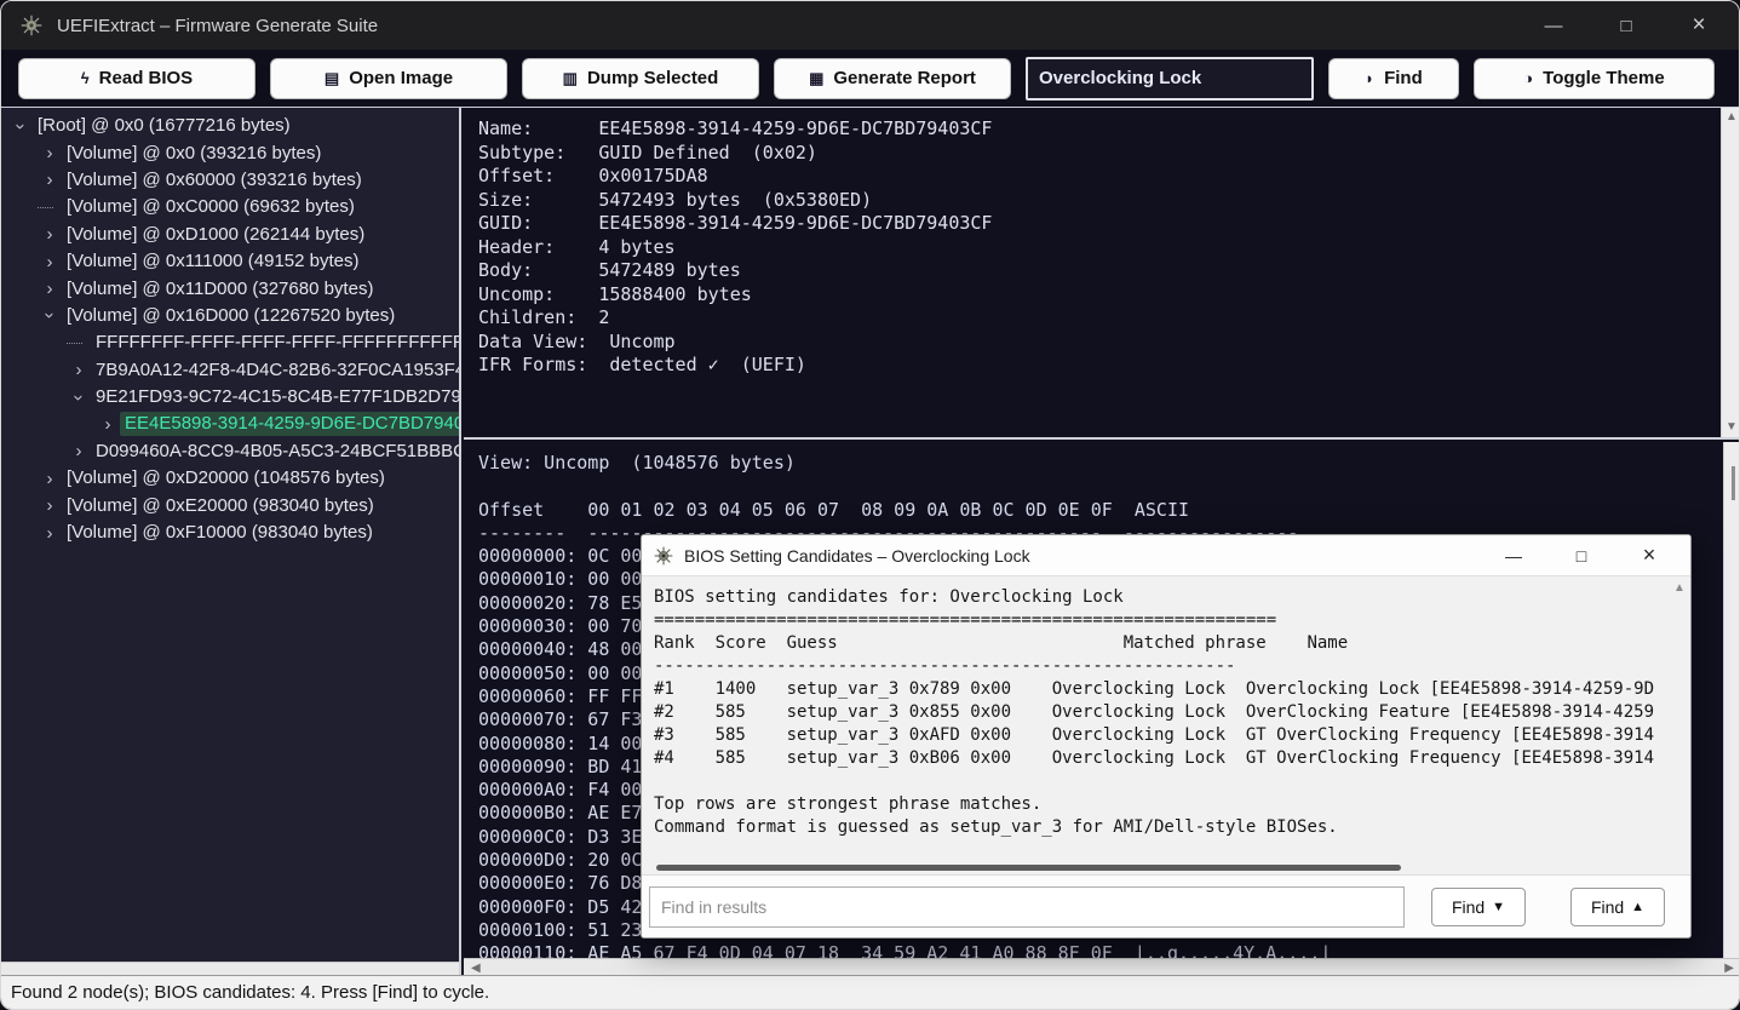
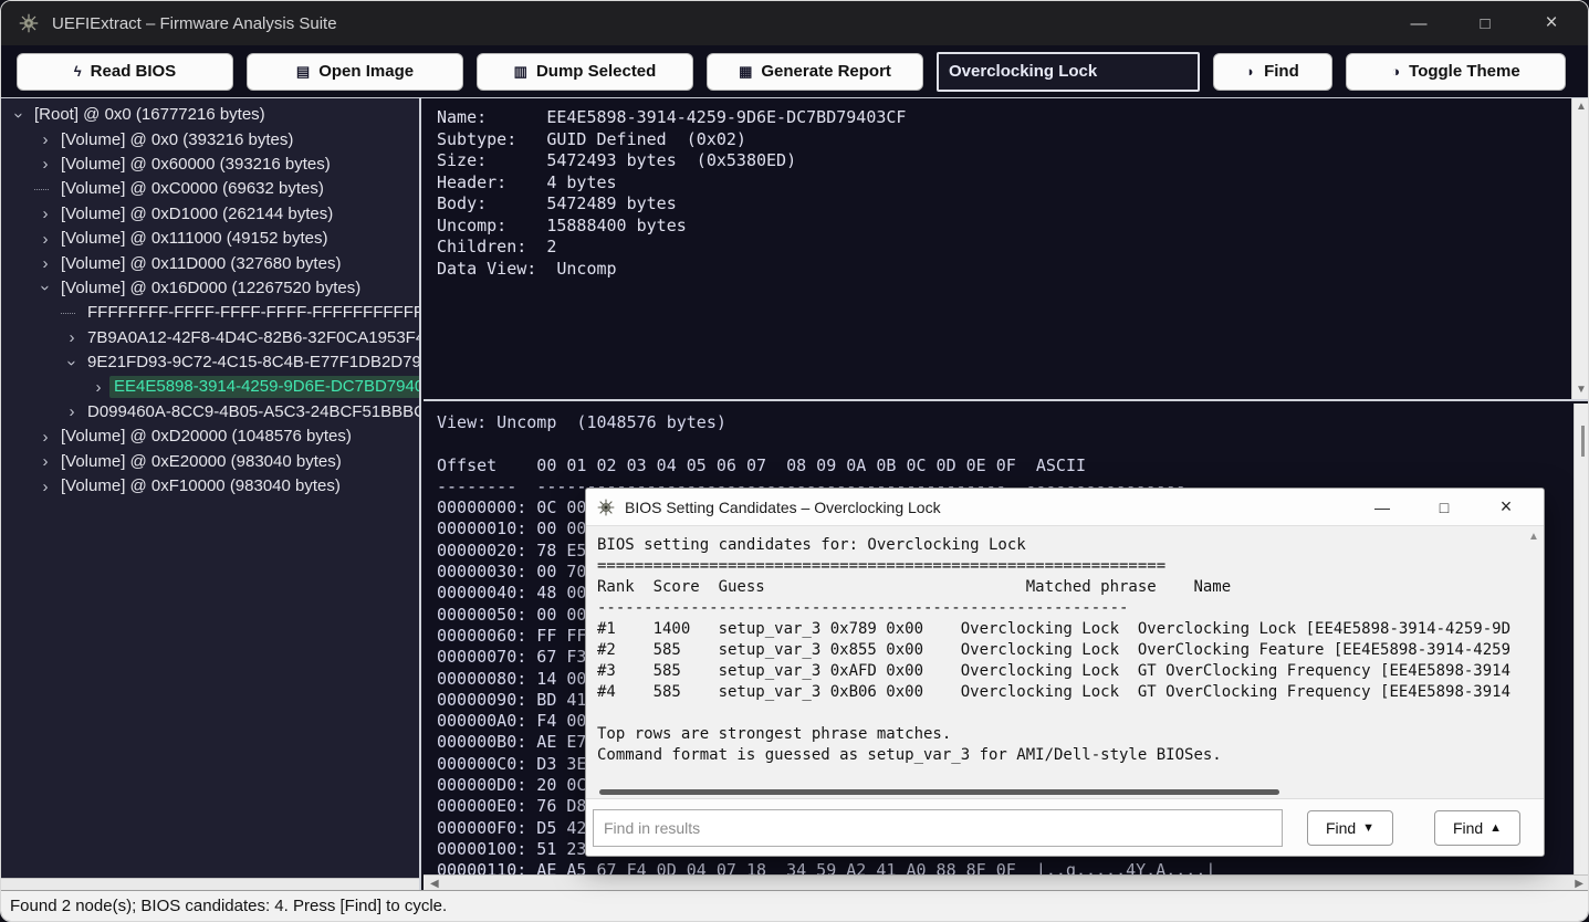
- UEFIExtract – Firmware Generate Suite
+ UEFIExtract – Firmware Analysis Suite
  —
  □
  ×
  ϟ
  Read BIOS
  ▤
  Open Image
  ▥
  Dump Selected
  ▦
  Generate Report
  Overclocking Lock
  ◗
  Find
  ◑
  Toggle Theme
  [Root] @ 0x0 (16777216 bytes)
  ›
  [Volume] @ 0x0 (393216 bytes)
  ›
  [Volume] @ 0x60000 (393216 bytes)
  [Volume] @ 0xC0000 (69632 bytes)
  ›
  [Volume] @ 0xD1000 (262144 bytes)
  ›
  [Volume] @ 0x111000 (49152 bytes)
  ›
  [Volume] @ 0x11D000 (327680 bytes)
  [Volume] @ 0x16D000 (12267520 bytes)
  FFFFFFFF-FFFF-FFFF-FFFF-FFFFFFFFFFF
  ›
  7B9A0A12-42F8-4D4C-82B6-32F0CA1953F
  9E21FD93-9C72-4C15-8C4B-E77F1DB2D79
  ›
  EE4E5898-3914-4259-9D6E-DC7BD794
  ›
  D099460A-8CC9-4B05-A5C3-24BCF51BBB
  ›
  [Volume] @ 0xD20000 (1048576 bytes)
  ›
  [Volume] @ 0xE20000 (983040 bytes)
  ›
  [Volume] @ 0xF10000 (983040 bytes)
  Name: EE4E5898-3914-4259-9D6E-DC7BD79403CF
  Subtype: GUID Defined (0x02)
- Offset: 0x00175DA8
  Size: 5472493 bytes (0x5380ED)
- GUID: EE4E5898-3914-4259-9D6E-DC7BD79403CF
  Header: 4 bytes
  Body: 5472489 bytes
  Uncomp: 15888400 bytes
  Children: 2
  Data View: Uncomp
- IFR Forms: detected ✓ (UEFI)
  ▲
  ▼
  View: Uncomp (1048576 bytes)
  Offset 00 01 02 03 04 05 06 07 08 09 0A 0B 0C 0D 0E 0F ASCII
  -------- ----------------------------------------------- ----------------
  00000000: 0C 00
  00000010: 00 00
  00000020: 78 E5
  00000030: 00 70
  00000040: 48 00
  00000050: 00 00
  00000060: FF FF
  00000070: 67 F3
  00000080: 14 00
  00000090: BD 41
  000000A0: F4 00
  000000B0: AE E7
  000000C0: D3 3E
  000000D0: 20 0C
  000000E0: 76 D8
  000000F0: D5 42
  00000100: 51 23
  00000110: AE A5 67 F4 0D 04 07 18 34 59 A2 41 A0 88 8F 0F |..g.....4Y.A....|
  ◀
  ▶
  Found 2 node(s); BIOS candidates: 4. Press [Find] to cycle.
  BIOS Setting Candidates – Overclocking Lock
  —
  □
  ×
  BIOS setting candidates for: Overclocking Lock
  =============================================================
  Rank Score Guess Matched phrase Name
  ---------------------------------------------------------
  #1 1400 setup_var_3 0x789 0x00 Overclocking Lock Overclocking Lock [EE4E5898-3914-4259-9D
  #2 585 setup_var_3 0x855 0x00 Overclocking Lock OverClocking Feature [EE4E5898-3914-4259
  #3 585 setup_var_3 0xAFD 0x00 Overclocking Lock GT OverClocking Frequency [EE4E5898-3914
  #4 585 setup_var_3 0xB06 0x00 Overclocking Lock GT OverClocking Frequency [EE4E5898-3914
  Top rows are strongest phrase matches.
  Command format is guessed as setup_var_3 for AMI/Dell-style BIOSes.
  ▲
  Find in results
  Find
  ▼
  Find
  ▲
